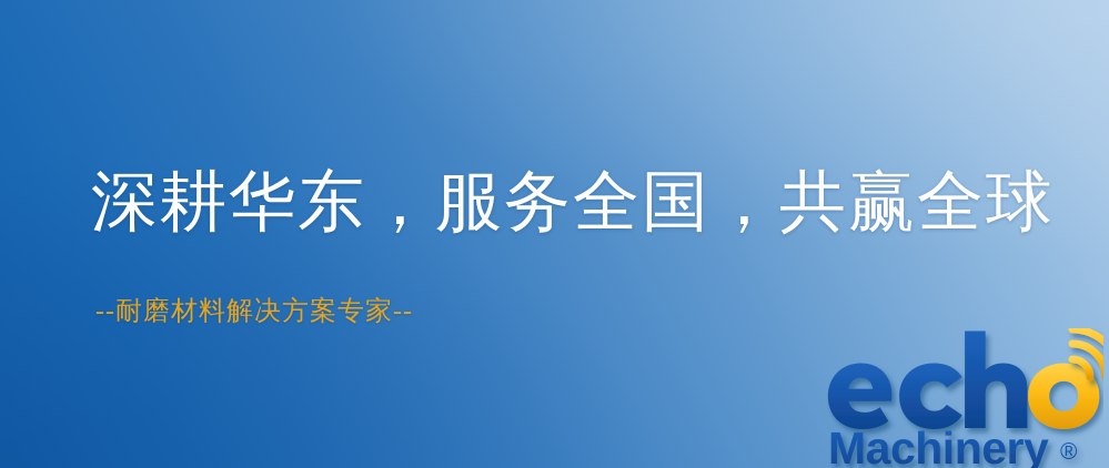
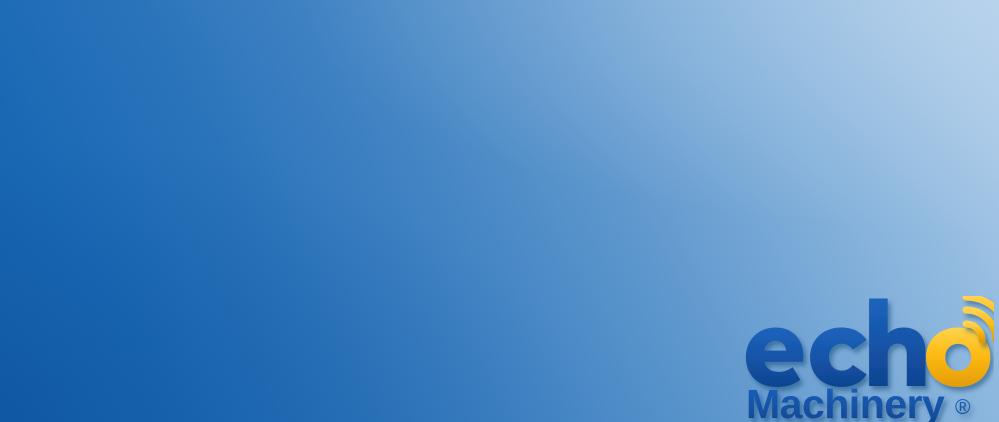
- 深耕华东，服务全国，共赢全球
- --耐磨材料解决方案专家--
  Machinery
  ®
